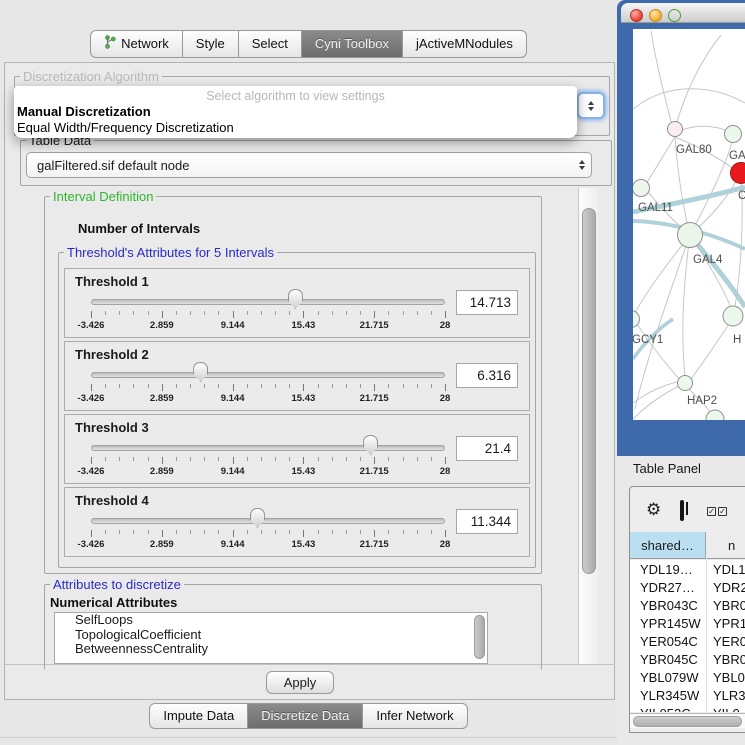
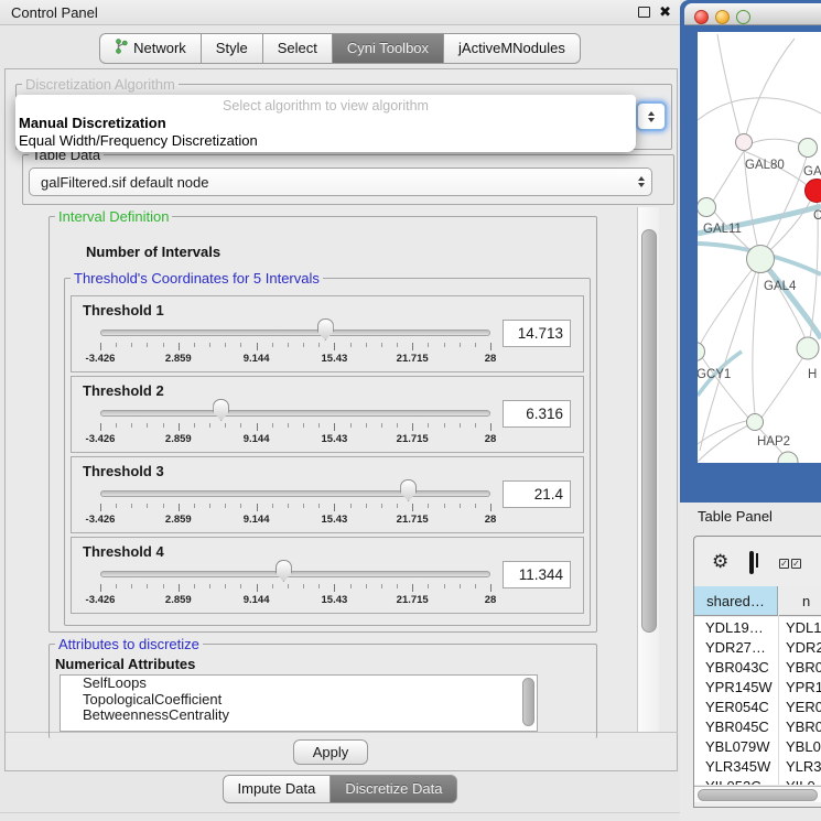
+ Control Panel
+ ✖
  Network
  Style
  Select
  Cyni Toolbox
  jActiveMNodules
  Discretization Algorithm
- Select algorithm to view settings
+ Select algorithm to view algorithm
  Manual Discretization
  Equal Width/Frequency Discretization
  Table Data
  galFiltered.sif default node
  Interval Definition
  Number of Intervals
- Threshold's Attributes for 5 Intervals
+ Threshold's Coordinates for 5 Intervals
  Threshold 1
  -3.426
  2.859
  9.144
  15.43
  21.715
  28
  14.713
  Threshold 2
  -3.426
  2.859
  9.144
  15.43
  21.715
  28
  6.316
  Threshold 3
  -3.426
  2.859
  9.144
  15.43
  21.715
  28
  21.4
  Threshold 4
  -3.426
  2.859
  9.144
  15.43
  21.715
  28
  11.344
  Attributes to discretize
  Numerical Attributes
  SelfLoops
  TopologicalCoefficient
  BetweennessCentrality
  Apply
  Impute Data
  Discretize Data
- Infer Network
  GAL80
  GA
  GAL11
  GAL4
  GCY1
  H
  HAP2
  C
  Table Panel
  ⚙
  ✓
  ✓
  shared…
  n
  YDL19…
  YDL1
  YDR27…
  YDR2
  YBR043C
  YBR0
  YPR145W
  YPR1
  YER054C
  YER0
  YBR045C
  YBR0
  YBL079W
  YBL0
  YLR345W
  YLR3
